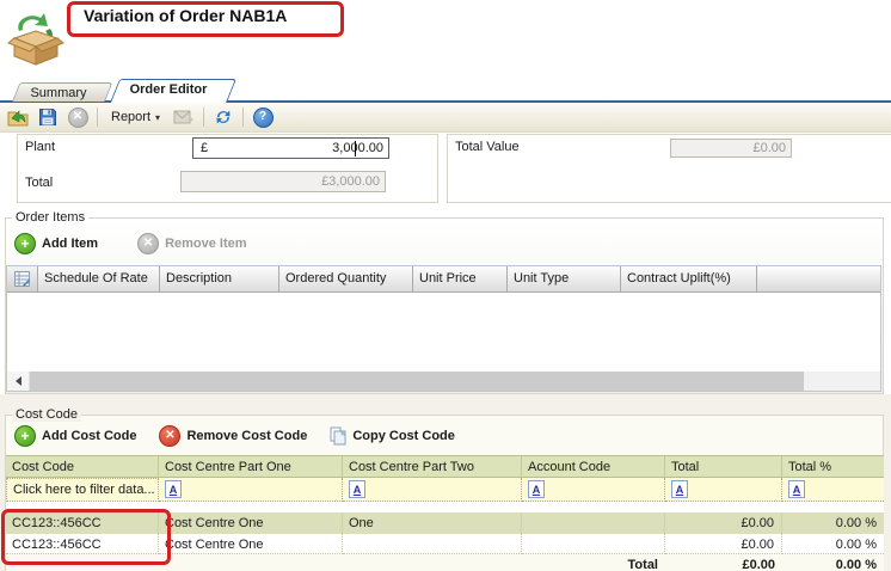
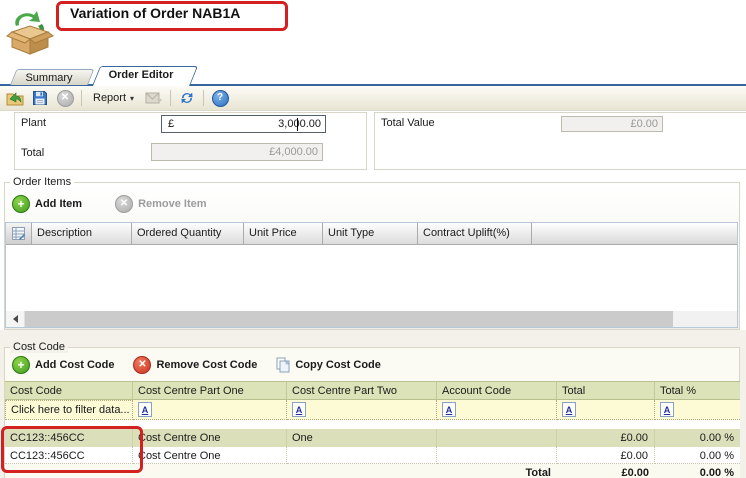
  Variation of Order NAB1A
  Summary
  Order Editor
  ✕
  Report
  ▾
  ?
  Plant
  £
  3,00.00
  Total
- £3,000.00
+ £4,000.00
  Total Value
  £0.00
  Order Items
  +
  Add Item
  ✕
  Remove Item
- Schedule Of Rate
  Description
  Ordered Quantity
  Unit Price
  Unit Type
  Contract Uplift(%)
  Cost Code
  +
  Add Cost Code
  ✕
  Remove Cost Code
  Copy Cost Code
  Cost Code
  Cost Centre Part One
  Cost Centre Part Two
  Account Code
  Total
  Total %
  Click here to filter data...
  A
  A
  A
  A
  A
  CC123::456CC
  Cost Centre One
  One
  £0.00
  0.00 %
  CC123::456CC
  Cost Centre One
  £0.00
  0.00 %
  Total
  £0.00
  0.00 %
